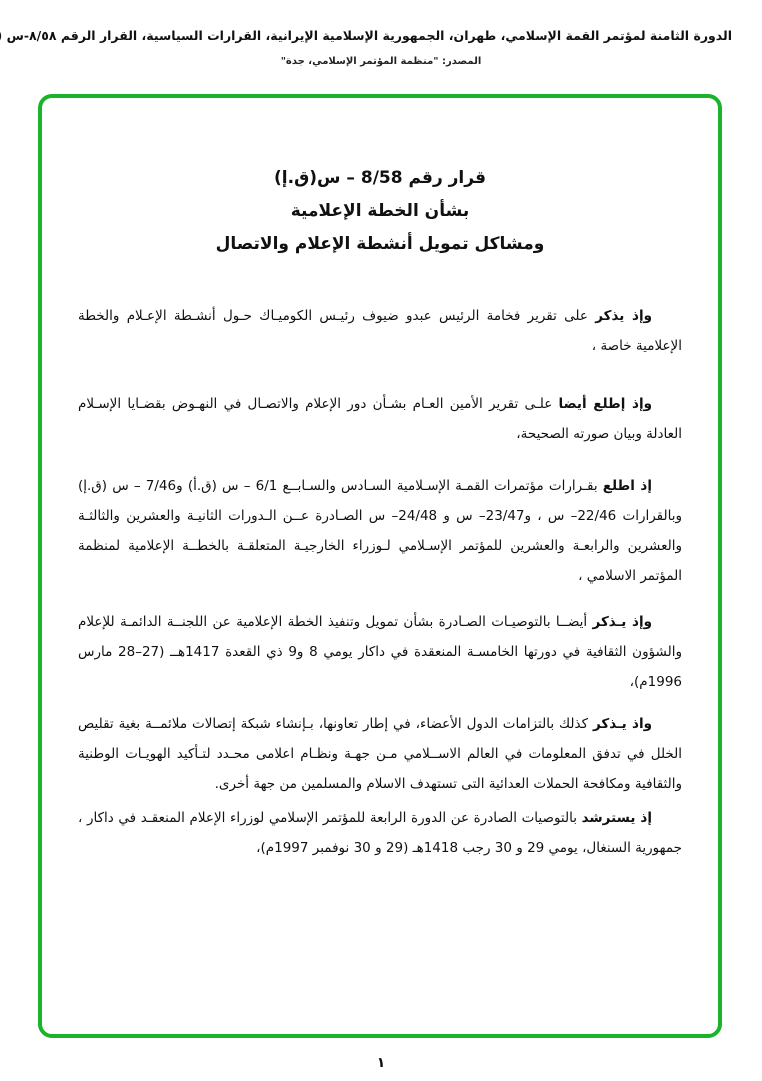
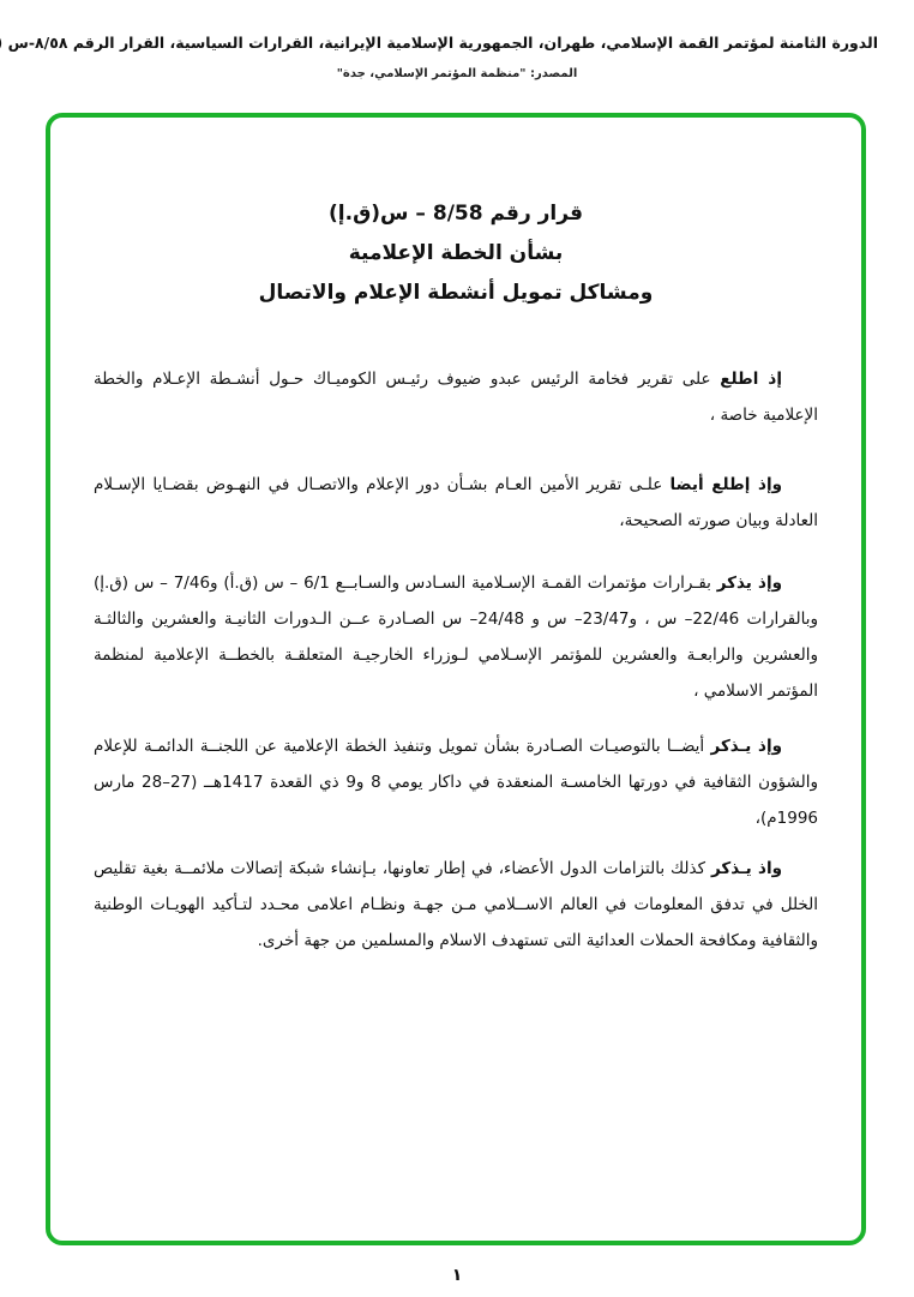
  الدورة الثامنة لمؤتمر القمة الإسلامي، طهران، الجمهورية الإسلامية الإيرانية، القرارات السياسية، القرار الرقم ٨/٥٨-س
  المصدر: "منظمة المؤتمر الإسلامي، جدة"
  قرار رقم 8/58 – س(ق.إ)
  بشأن الخطة الإعلامية
  ومشاكل تمويل أنشطة الإعلام والاتصال
- وإذ يذكر على تقرير فخامة الرئيس عبدو ضيوف رئيـس الكوميـاك حـول أنشـطة الإعـلام والخطة الإعلامية خاصة ،
+ إذ اطلع على تقرير فخامة الرئيس عبدو ضيوف رئيـس الكوميـاك حـول أنشـطة الإعـلام والخطة الإعلامية خاصة ،
  وإذ إطلع أيضا علـى تقرير الأمين العـام بشـأن دور الإعلام والاتصـال في النهـوض بقضـايا الإسـلام العادلة وبيان صورته الصحيحة،
- إذ اطلع بقـرارات مؤتمرات القمـة الإسـلامية السـادس والسـابــع 6/1 – س (ق.أ) و7/46 – س (ق.إ) وبالقرارات 22/46– س ، و23/47– س و 24/48– س الصـادرة عــن الـدورات الثانيـة والعشرين والثالثـة والعشرين والرابعـة والعشرين للمؤتمر الإسـلامي لـوزراء الخارجيـة المتعلقـة بالخطــة الإعلامية لمنظمة المؤتمر الاسلامي ،
+ وإذ يذكر بقـرارات مؤتمرات القمـة الإسـلامية السـادس والسـابــع 6/1 – س (ق.أ) و7/46 – س (ق.إ) وبالقرارات 22/46– س ، و23/47– س و 24/48– س الصـادرة عــن الـدورات الثانيـة والعشرين والثالثـة والعشرين والرابعـة والعشرين للمؤتمر الإسـلامي لـوزراء الخارجيـة المتعلقـة بالخطــة الإعلامية لمنظمة المؤتمر الاسلامي ،
  وإذ يـذكر أيضــا بالتوصيـات الصـادرة بشأن تمويل وتنفيذ الخطة الإعلامية عن اللجنــة الدائمـة للإعلام والشؤون الثقافية في دورتها الخامسـة المنعقدة في داكار يومي 8 و9 ذي القعدة 1417هــ (27–28 مارس 1996م)،
  واذ يـذكر كذلك بالتزامات الدول الأعضاء، في إطار تعاونها، بـإنشاء شبكة إتصالات ملائمــة بغية تقليص الخلل في تدفق المعلومات في العالم الاســلامي مـن جهـة ونظـام اعلامى محـدد لتـأكيد الهويـات الوطنية والثقافية ومكافحة الحملات العدائية التى تستهدف الاسلام والمسلمين من جهة أخرى.
- إذ يسترشد بالتوصيات الصادرة عن الدورة الرابعة للمؤتمر الإسلامي لوزراء الإعلام المنعقـد في داكار ، جمهورية السنغال، يومي 29 و 30 رجب 1418هـ (29 و 30 نوفمبر 1997م)،
  ١
